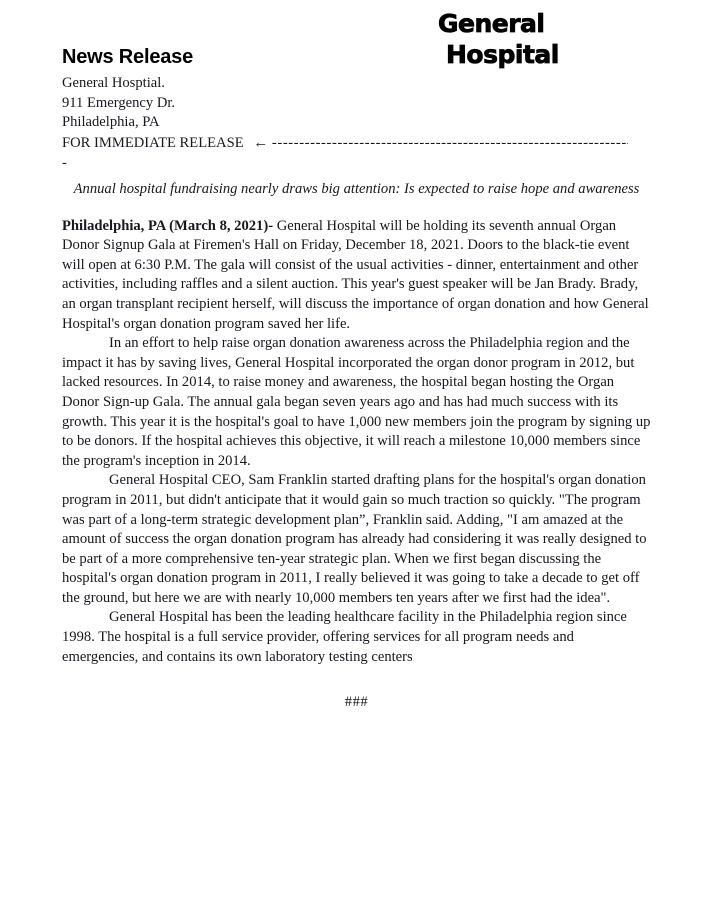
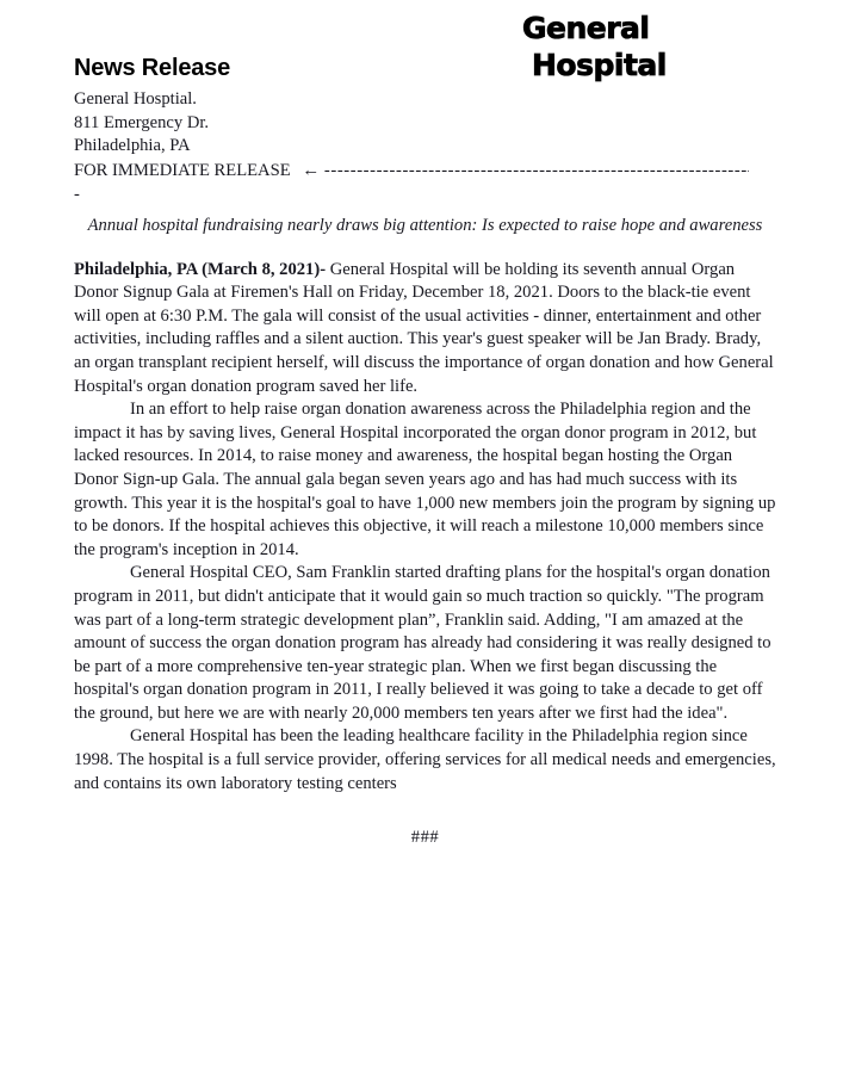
  General
  Hospital
  News Release
  General Hosptial.
- 911 Emergency Dr.
+ 811 Emergency Dr.
  Philadelphia, PA
  FOR IMMEDIATE RELEASE ← -----------------------------------------------------------------
  -
  Annual hospital fundraising nearly draws big attention: Is expected to raise hope and awareness
  Philadelphia, PA (March 8, 2021)- General Hospital will be holding its seventh annual Organ Donor Signup Gala at Firemen's Hall on Friday, December 18, 2021. Doors to the black-tie event will open at 6:30 P.M. The gala will consist of the usual activities - dinner, entertainment and other activities, including raffles and a silent auction. This year's guest speaker will be Jan Brady. Brady, an organ transplant recipient herself, will discuss the importance of organ donation and how General Hospital's organ donation program saved her life.
  In an effort to help raise organ donation awareness across the Philadelphia region and the impact it has by saving lives, General Hospital incorporated the organ donor program in 2012, but lacked resources. In 2014, to raise money and awareness, the hospital began hosting the Organ Donor Sign-up Gala. The annual gala began seven years ago and has had much success with its growth. This year it is the hospital's goal to have 1,000 new members join the program by signing up to be donors. If the hospital achieves this objective, it will reach a milestone 10,000 members since the program's inception in 2014.
- General Hospital CEO, Sam Franklin started drafting plans for the hospital's organ donation program in 2011, but didn't anticipate that it would gain so much traction so quickly. "The program was part of a long-term strategic development plan”, Franklin said. Adding, "I am amazed at the amount of success the organ donation program has already had considering it was really designed to be part of a more comprehensive ten-year strategic plan. When we first began discussing the hospital's organ donation program in 2011, I really believed it was going to take a decade to get off the ground, but here we are with nearly 10,000 members ten years after we first had the idea".
+ General Hospital CEO, Sam Franklin started drafting plans for the hospital's organ donation program in 2011, but didn't anticipate that it would gain so much traction so quickly. "The program was part of a long-term strategic development plan”, Franklin said. Adding, "I am amazed at the amount of success the organ donation program has already had considering it was really designed to be part of a more comprehensive ten-year strategic plan. When we first began discussing the hospital's organ donation program in 2011, I really believed it was going to take a decade to get off the ground, but here we are with nearly 20,000 members ten years after we first had the idea".
- General Hospital has been the leading healthcare facility in the Philadelphia region since 1998. The hospital is a full service provider, offering services for all program needs and emergencies, and contains its own laboratory testing centers
+ General Hospital has been the leading healthcare facility in the Philadelphia region since 1998. The hospital is a full service provider, offering services for all medical needs and emergencies, and contains its own laboratory testing centers
  ###
